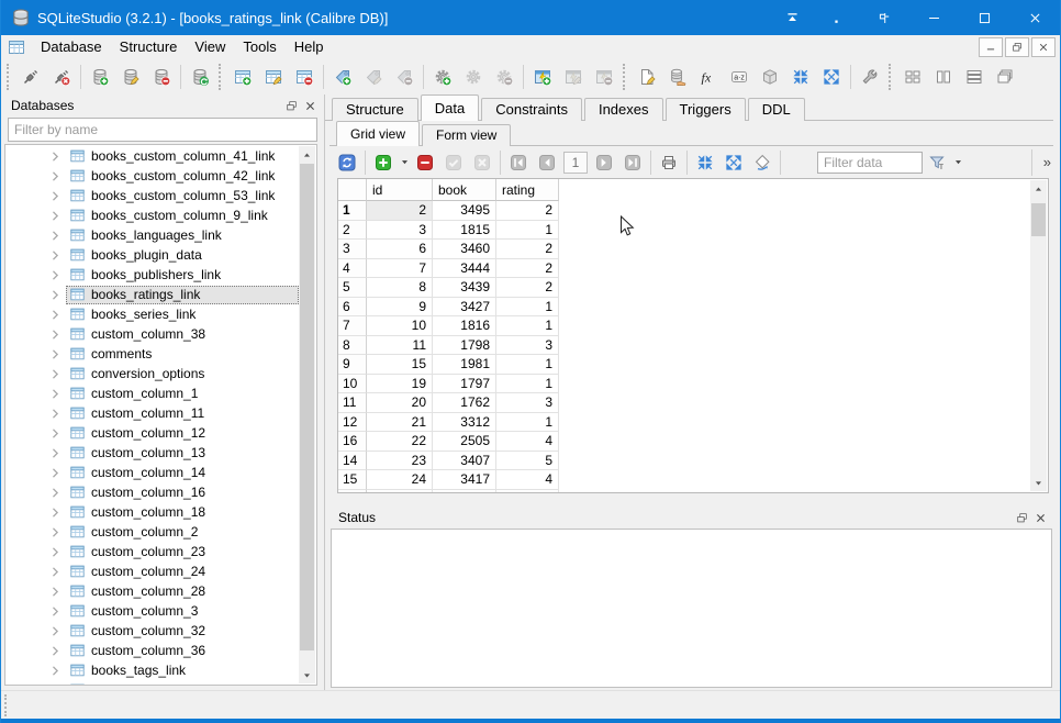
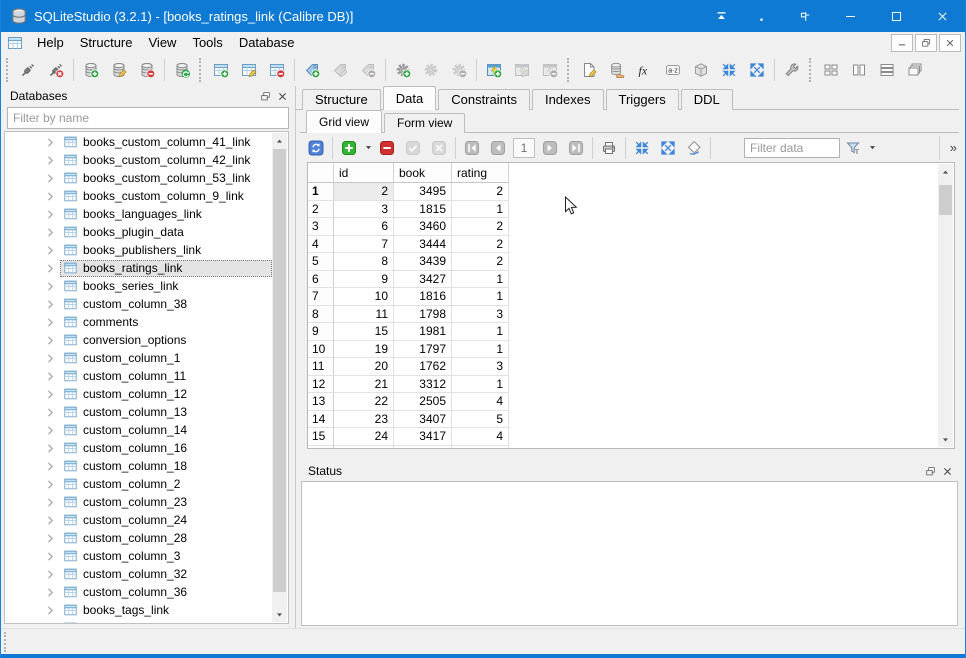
  SQLiteStudio (3.2.1) - [books_ratings_link (Calibre DB)]
- Database
+ Help
  Structure
  View
  Tools
- Help
+ Database
  fx
  Databases
  Filter by name
  books_custom_column_41_link
  books_custom_column_42_link
  books_custom_column_53_link
  books_custom_column_9_link
  books_languages_link
  books_plugin_data
  books_publishers_link
  books_ratings_link
  books_series_link
  custom_column_38
  comments
  conversion_options
  custom_column_1
  custom_column_11
  custom_column_12
  custom_column_13
  custom_column_14
  custom_column_16
  custom_column_18
  custom_column_2
  custom_column_23
  custom_column_24
  custom_column_28
  custom_column_3
  custom_column_32
  custom_column_36
  books_tags_link
  Structure
  Data
  Constraints
  Indexes
  Triggers
  DDL
  Grid view
  Form view
  1
  Filter data
  »
  id
  book
  rating
  1
  2
  3495
  2
  2
  3
  1815
  1
  3
  6
  3460
  2
  4
  7
  3444
  2
  5
  8
  3439
  2
  6
  9
  3427
  1
  7
  10
  1816
  1
  8
  11
  1798
  3
  9
  15
  1981
  1
  10
  19
  1797
  1
  11
  20
  1762
  3
  12
  21
  3312
  1
- 16
+ 13
  22
  2505
  4
  14
  23
  3407
  5
  15
  24
  3417
  4
  Status
